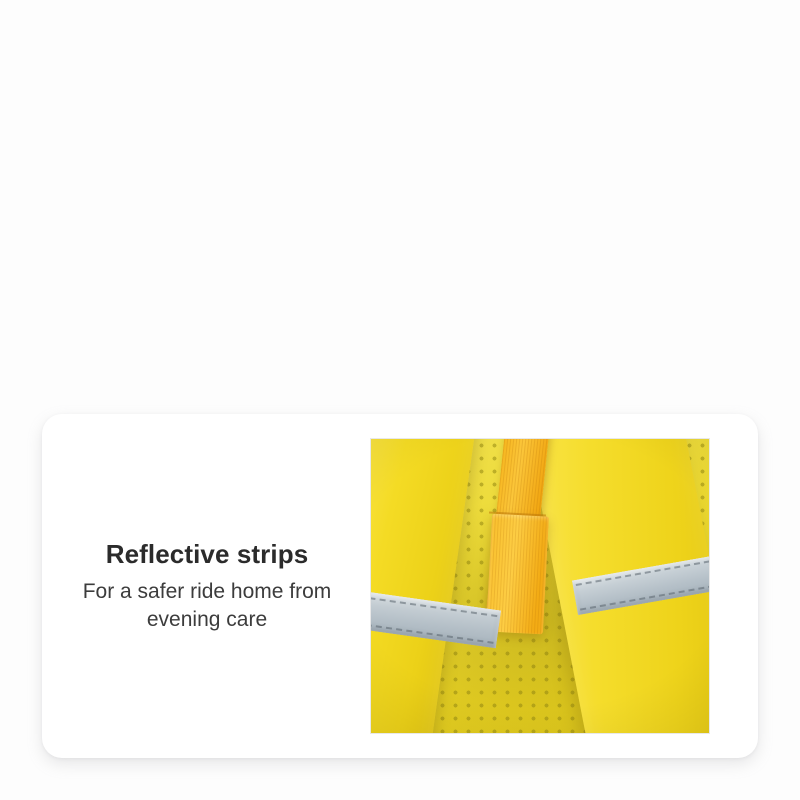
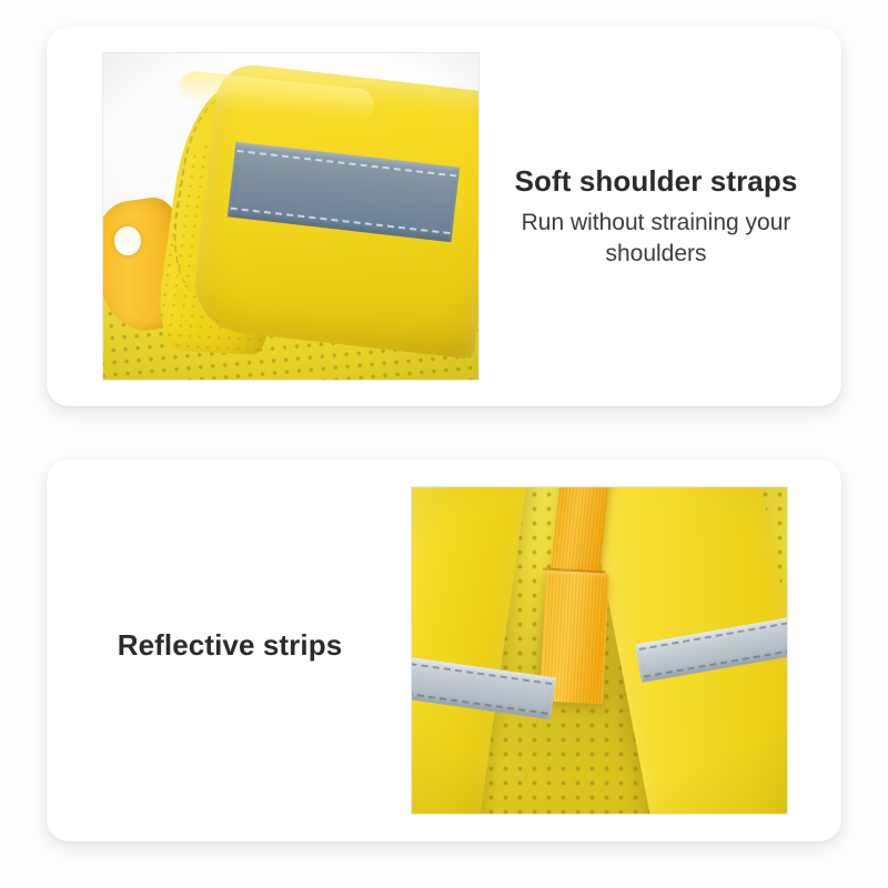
+ Soft shoulder straps
+ Run without straining your shoulders
  Reflective strips
- For a safer ride home from evening care
